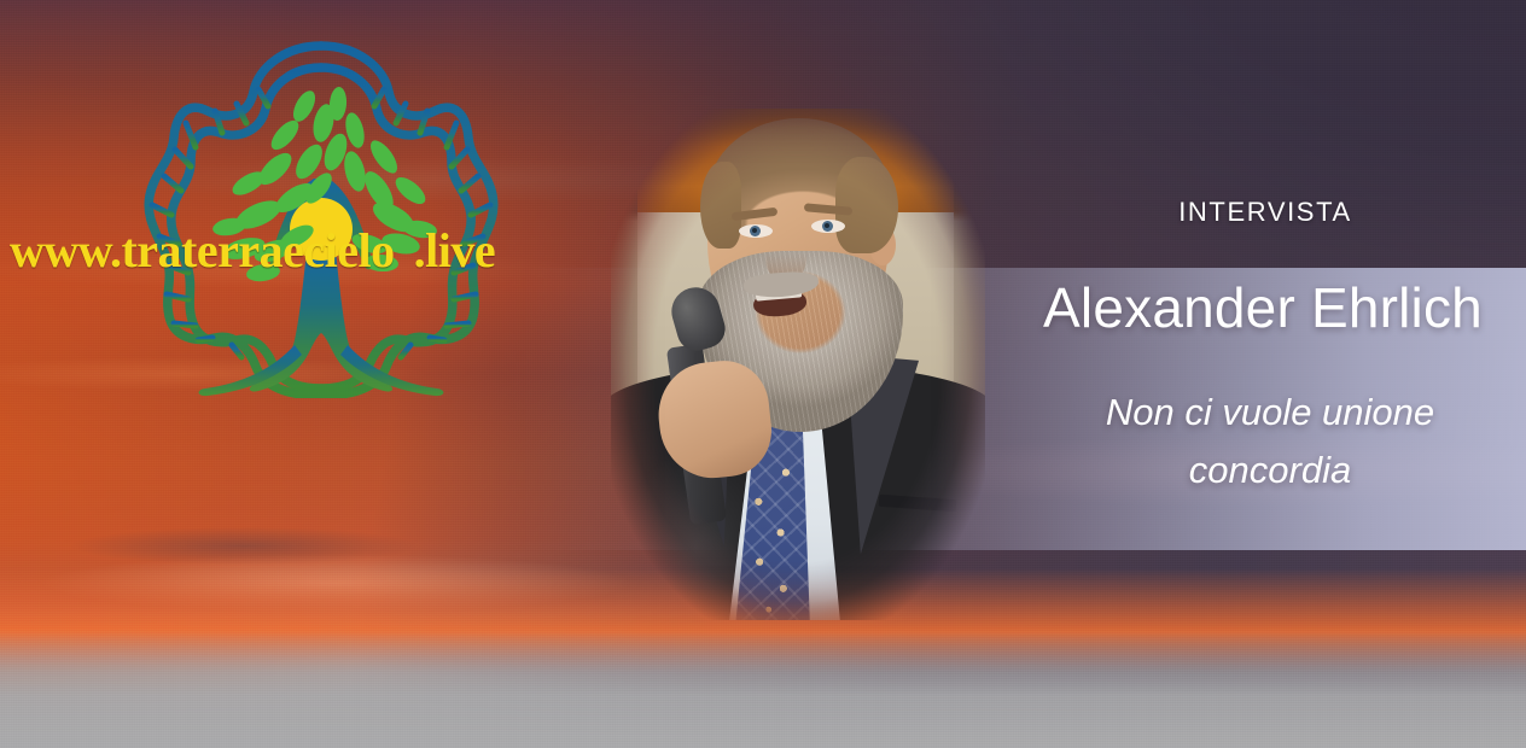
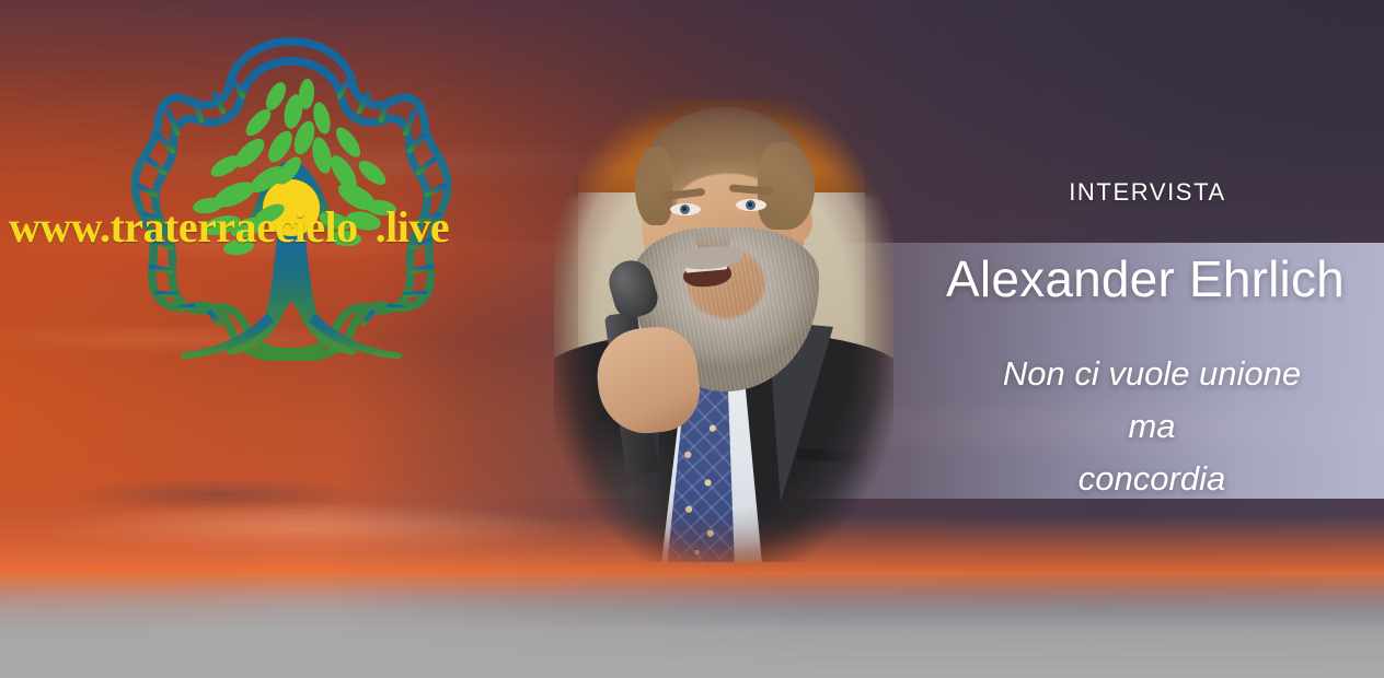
  www.traterraecielo .live
  INTERVISTA
  Alexander Ehrlich
  Non ci vuole unione
+ ma
  concordia
